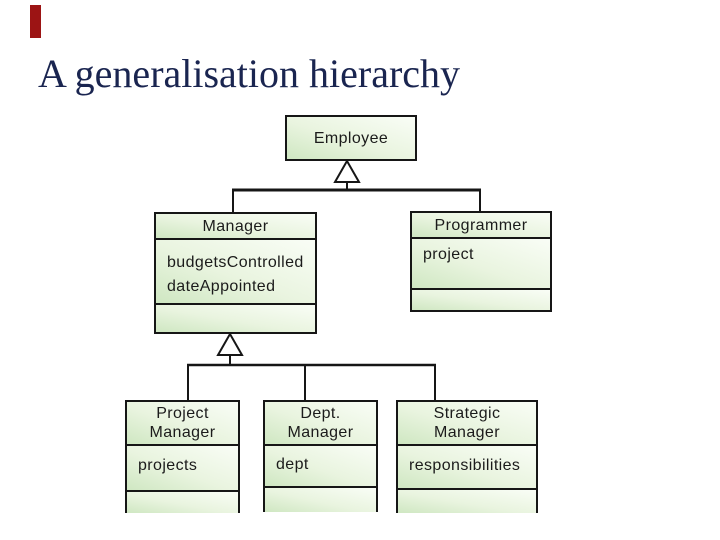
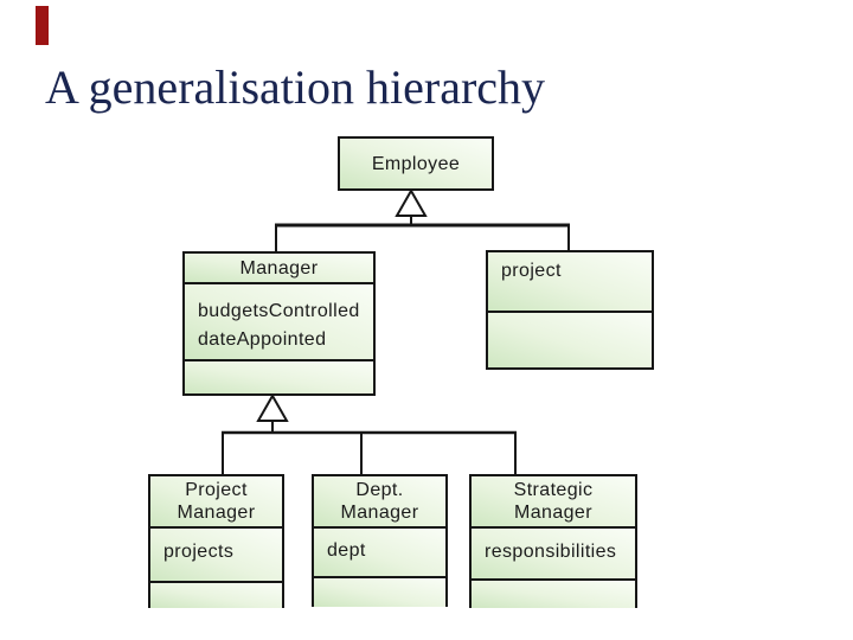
  A generalisation hierarchy
  Employee
  Manager
  budgetsControlled
  dateAppointed
- Programmer
  project
  Project
  Manager
  projects
  Dept.
  Manager
  dept
  Strategic
  Manager
  responsibilities
